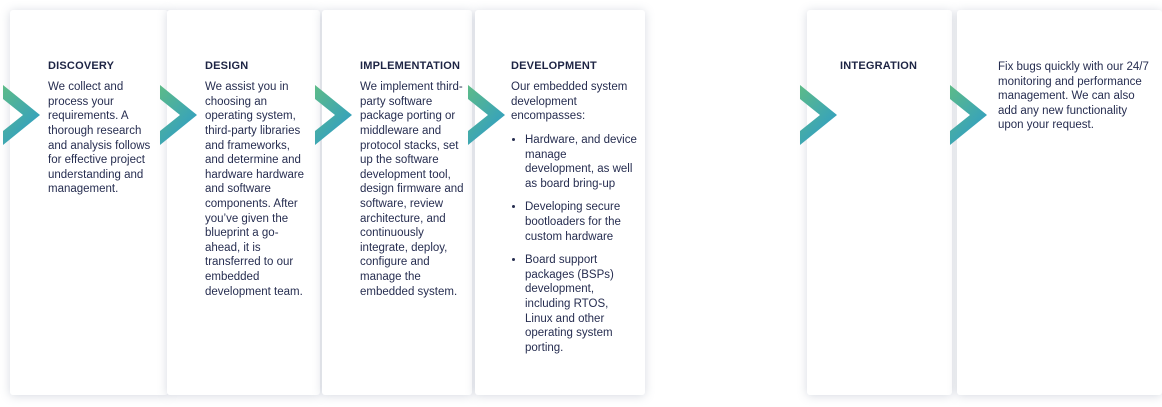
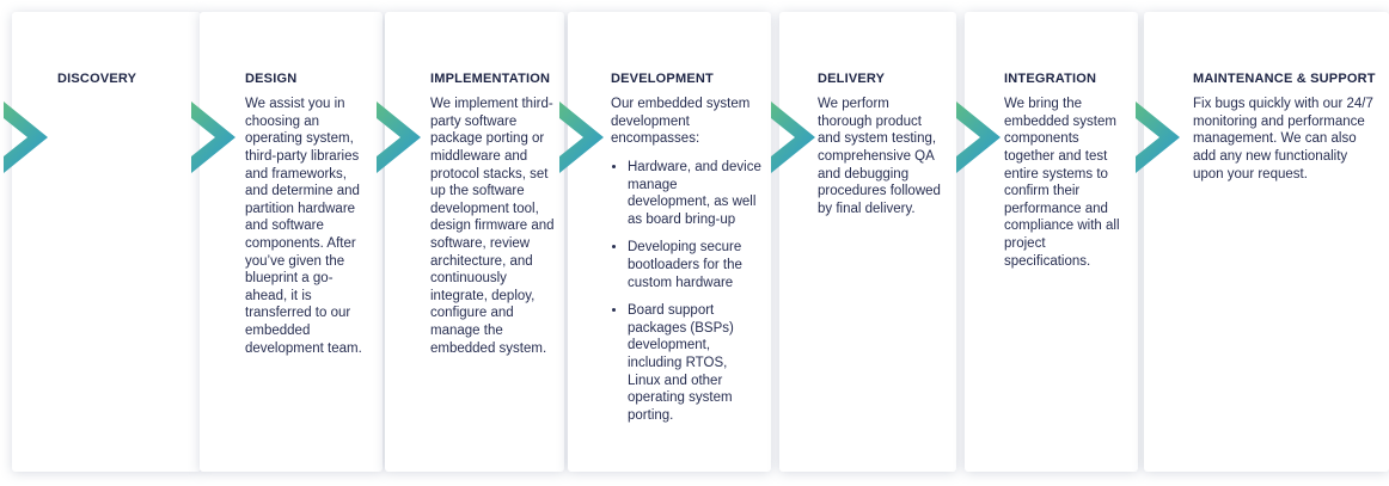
  DISCOVERY
- We collect and process your requirements. A thorough research and analysis follows for effective project understanding and management.
  DESIGN
- We assist you in choosing an operating system, third-party libraries and frameworks, and determine and hardware hardware and software components. After you’ve given the blueprint a go-ahead, it is transferred to our embedded development team.
+ We assist you in choosing an operating system, third-party libraries and frameworks, and determine and partition hardware and software components. After you’ve given the blueprint a go-ahead, it is transferred to our embedded development team.
  IMPLEMENTATION
  We implement third-party software package porting or middleware and protocol stacks, set up the software development tool, design firmware and software, review architecture, and continuously integrate, deploy, configure and manage the embedded system.
  DEVELOPMENT
  Our embedded system development encompasses:
  Hardware, and device manage development, as well as board bring-up
  Developing secure bootloaders for the custom hardware
  Board support packages (BSPs) development, including RTOS, Linux and other operating system porting.
+ DELIVERY
+ We perform thorough product and system testing, comprehensive QA and debugging procedures followed by final delivery.
  INTEGRATION
+ We bring the embedded system components together and test entire systems to confirm their performance and compliance with all project specifications.
+ MAINTENANCE & SUPPORT
  Fix bugs quickly with our 24/7 monitoring and performance management. We can also add any new functionality upon your request.
